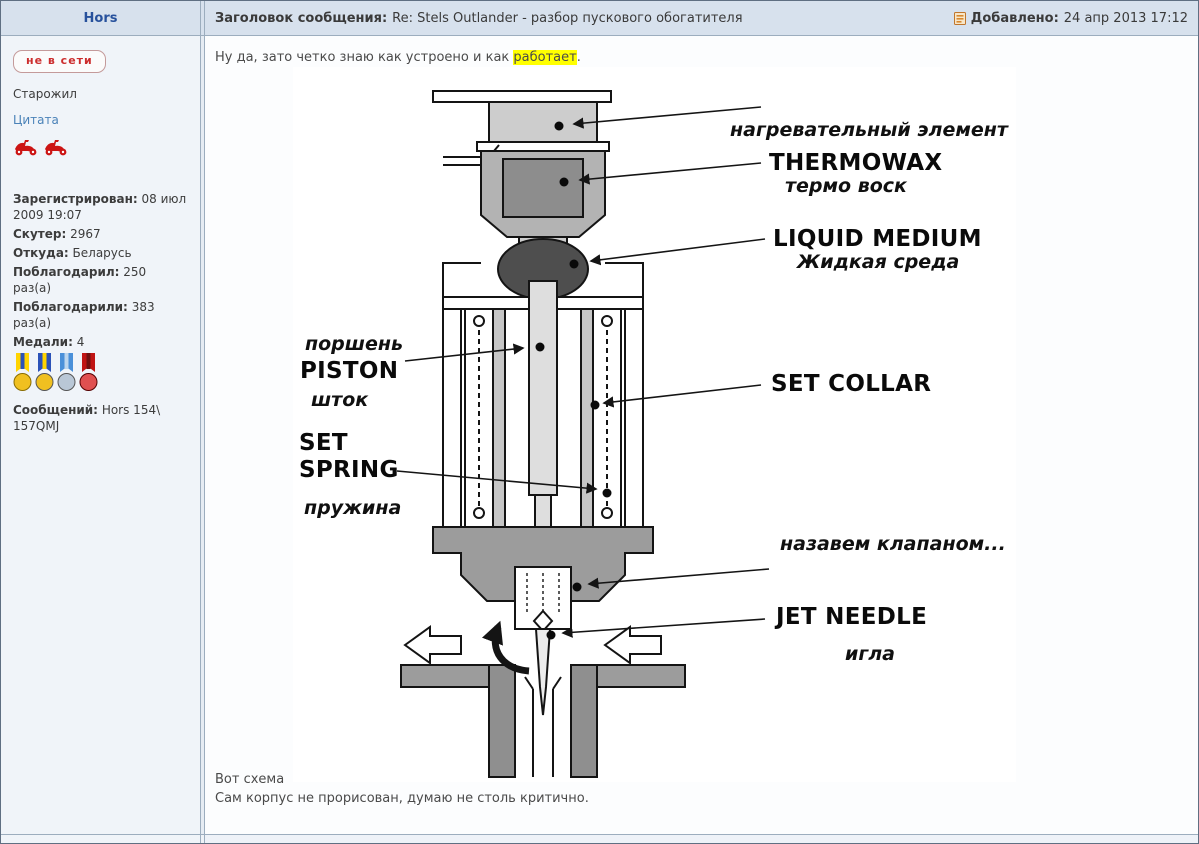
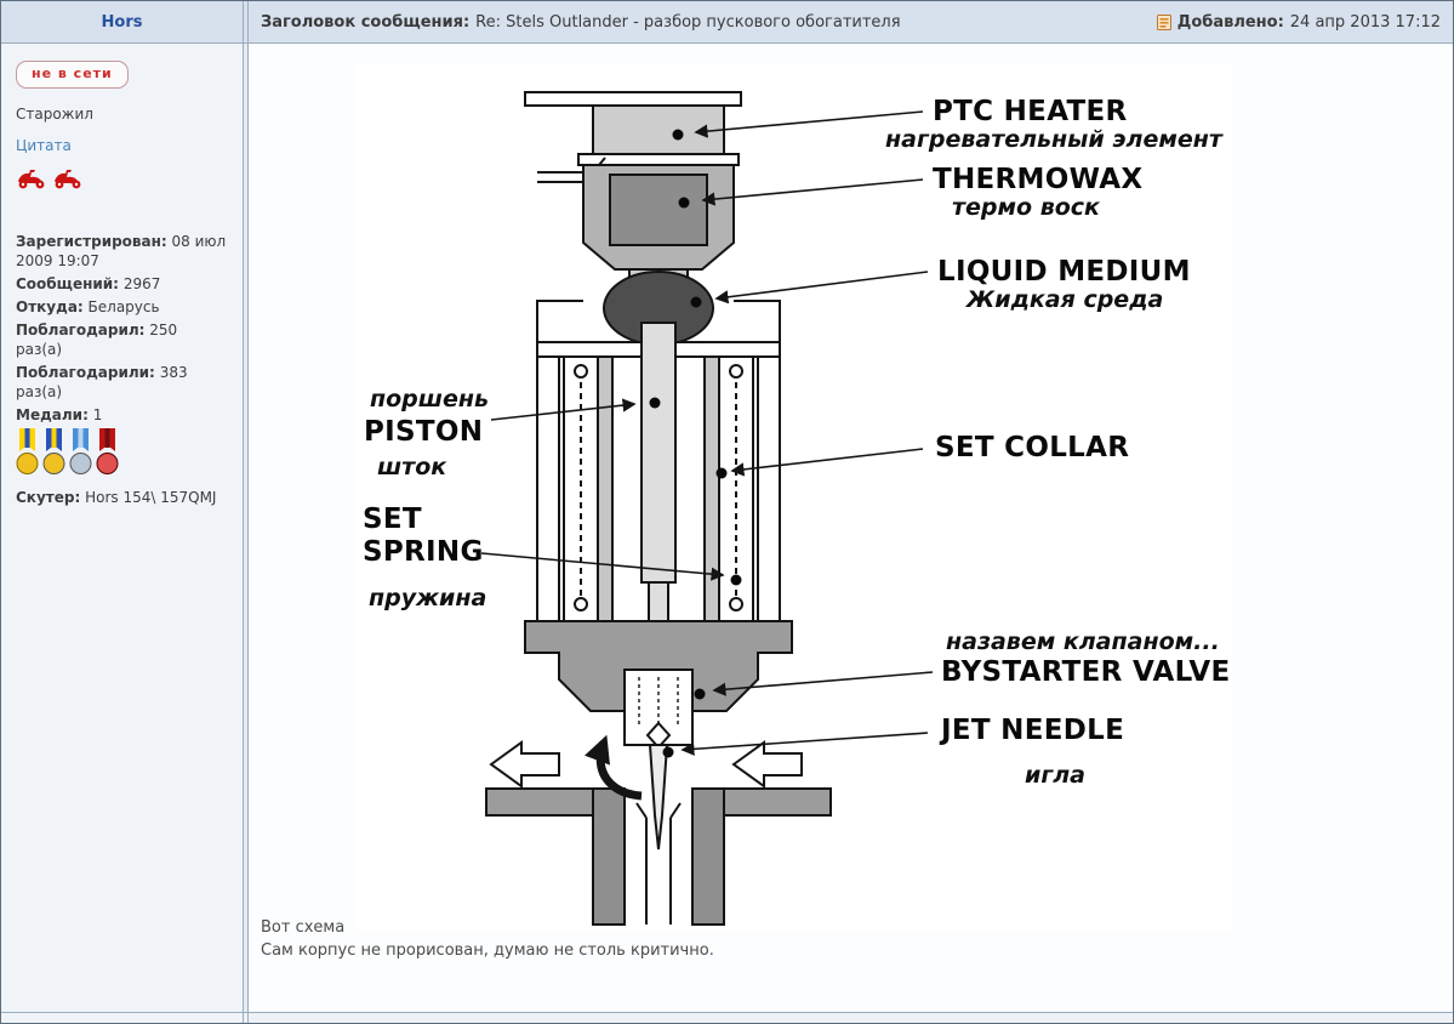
  Hors
  Заголовок сообщения:
  Re: Stels Outlander - разбор пускового обогатителя
  Добавлено:
  24 апр 2013 17:12
  не в сети
  Старожил
  Цитата
  Зарегистрирован: 08 июл 2009 19:07
- Скутер: 2967
+ Сообщений: 2967
  Откуда: Беларусь
  Поблагодарил: 250 раз(а)
  Поблагодарили: 383 раз(а)
- Медали: 4
+ Медали: 1
- Сообщений: Hors 154\ 157QMJ
+ Скутер: Hors 154\ 157QMJ
- Ну да, зато четко знаю как устроено и как работает.
  Вот схема
+ PTC HEATER
  нагревательный элемент
  THERMOWAX
  термо воск
  LIQUID MEDIUM
  Жидкая среда
  поршень
  PISTON
  шток
  SET COLLAR
  SET
  SPRING
  пружина
  назавем клапаном...
+ BYSTARTER VALVE
  JET NEEDLE
  игла
  Сам корпус не прорисован, думаю не столь критично.
